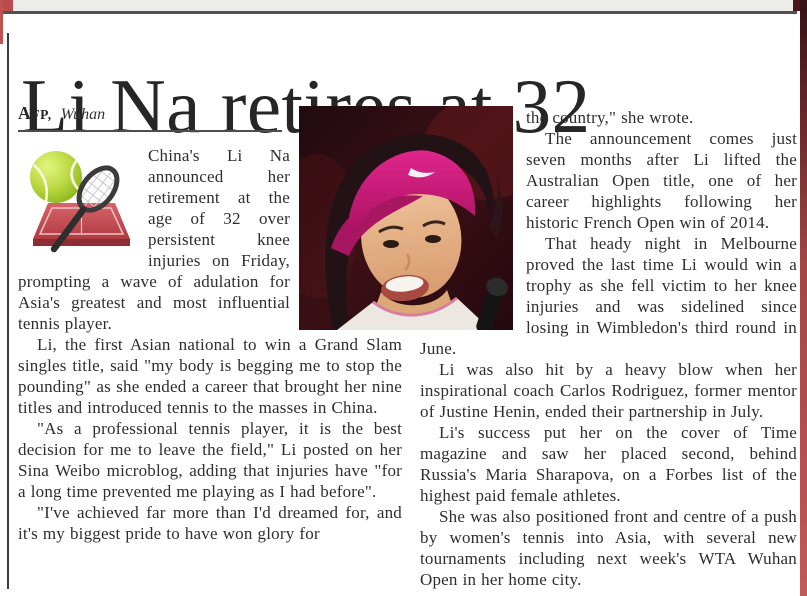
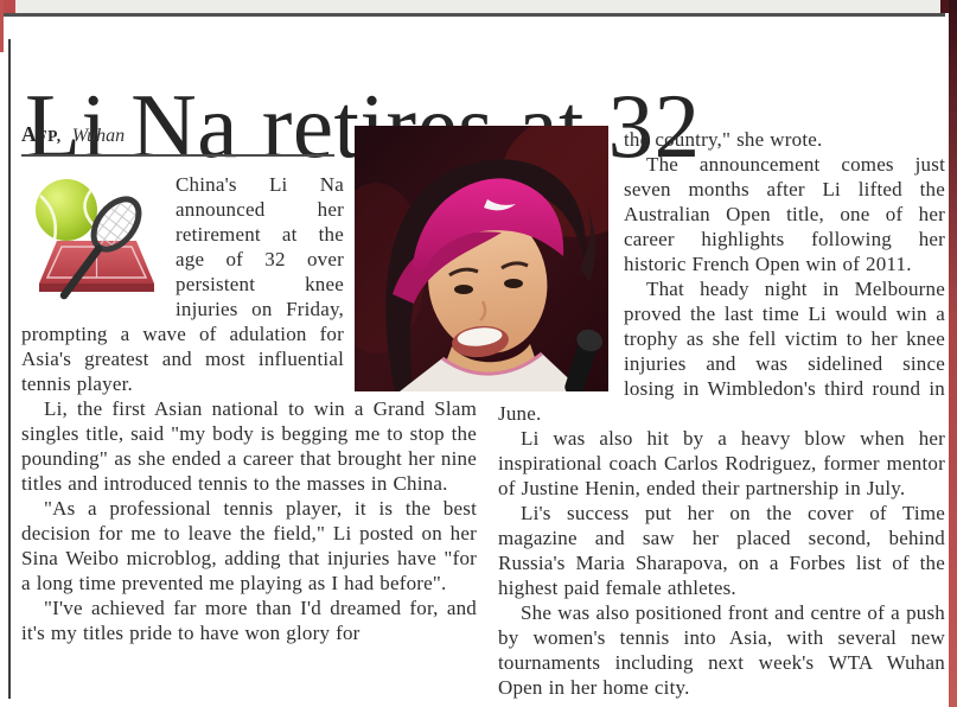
  Li Na retires at 32
  AFP, Wuhan
  China's Li Na announced her retirement at the age of 32 over persistent knee injuries on Friday, prompting a wave of adulation for Asia's greatest and most influential tennis player.
  Li, the first Asian national to win a Grand Slam singles title, said "my body is begging me to stop the pounding" as she ended a career that brought her nine titles and introduced tennis to the masses in China.
  "As a professional tennis player, it is the best decision for me to leave the field," Li posted on her Sina Weibo microblog, adding that injuries have "for a long time prevented me playing as I had before".
- "I've achieved far more than I'd dreamed for, and it's my biggest pride to have won glory for
+ "I've achieved far more than I'd dreamed for, and it's my titles pride to have won glory for
  the country," she wrote.
- The announcement comes just seven months after Li lifted the Australian Open title, one of her career highlights following her historic French Open win of 2014.
+ The announcement comes just seven months after Li lifted the Australian Open title, one of her career highlights following her historic French Open win of 2011.
  That heady night in Melbourne proved the last time Li would win a trophy as she fell victim to her knee injuries and was sidelined since losing in Wimbledon's third round in June.
  Li was also hit by a heavy blow when her inspirational coach Carlos Rodriguez, former mentor of Justine Henin, ended their partnership in July.
  Li's success put her on the cover of Time magazine and saw her placed second, behind Russia's Maria Sharapova, on a Forbes list of the highest paid female athletes.
  She was also positioned front and centre of a push by women's tennis into Asia, with several new tournaments including next week's WTA Wuhan Open in her home city.
